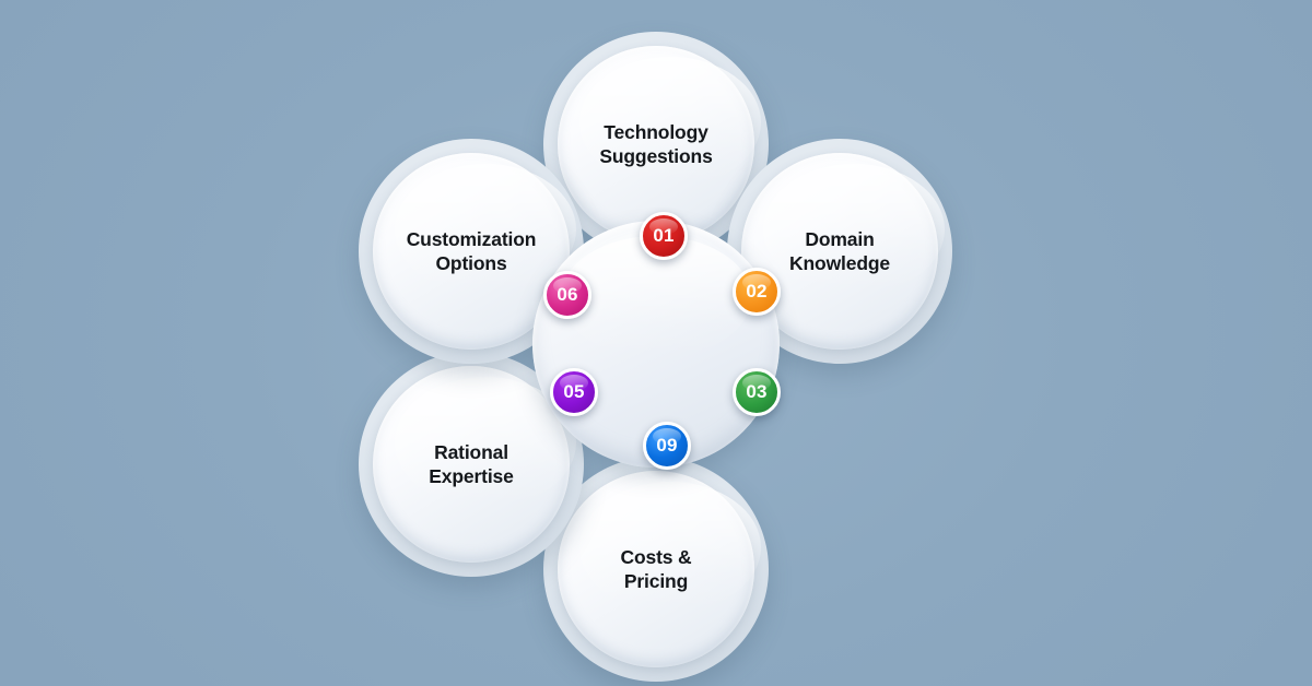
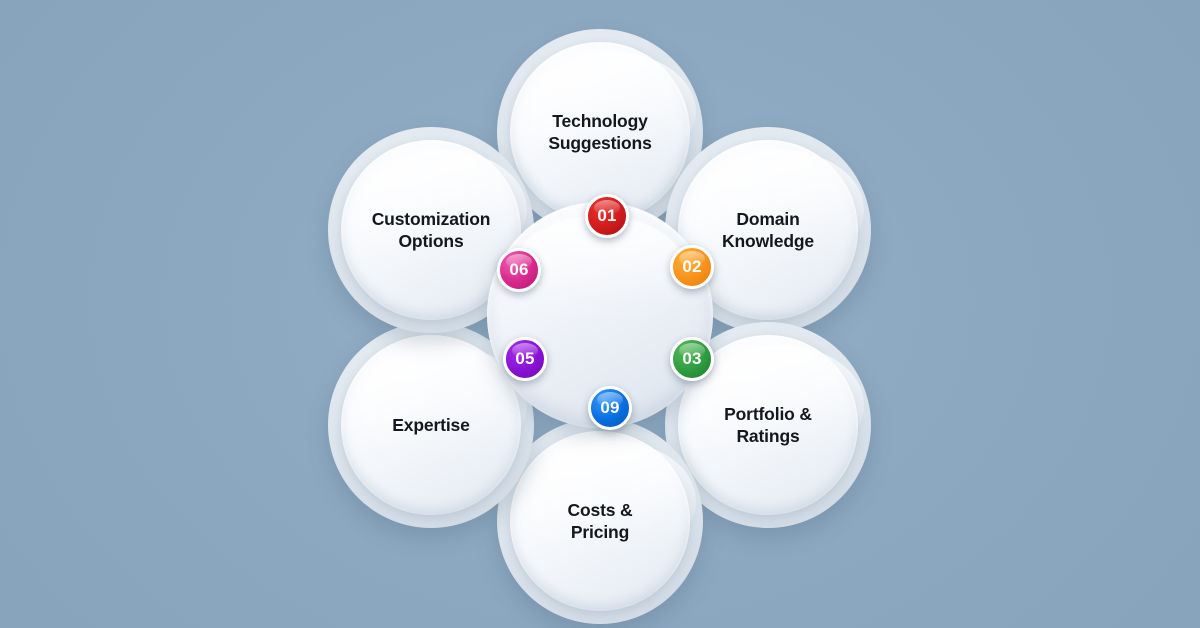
  Technology
  Suggestions
  Domain
  Knowledge
+ Portfolio &
+ Ratings
  Costs &
  Pricing
- Rational
  Expertise
  Customization
  Options
  01
  02
  03
  09
  05
  06
